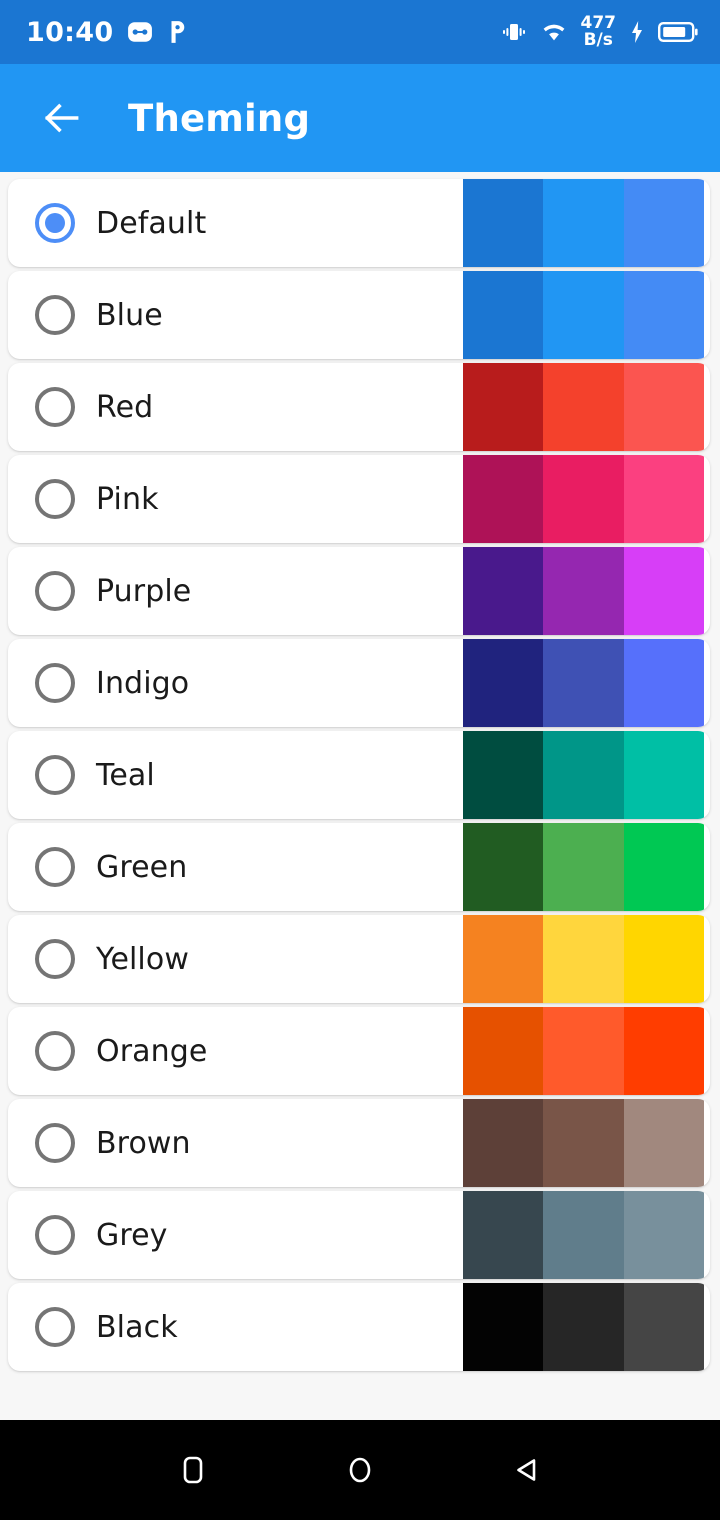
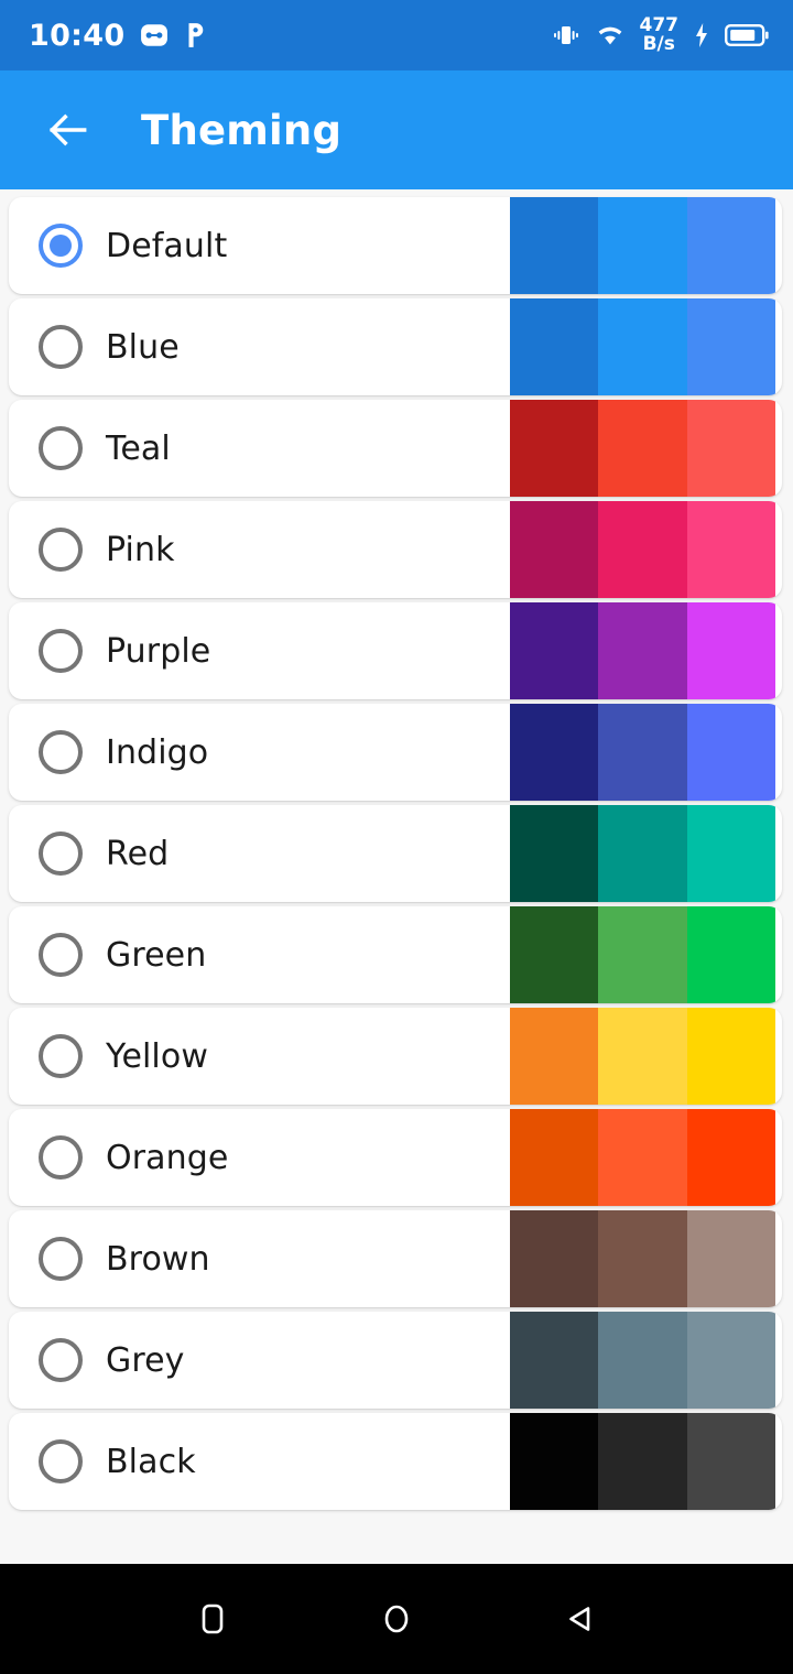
  10:40
  477
  B/s
  Theming
  Default
  Blue
- Red
+ Teal
  Pink
  Purple
  Indigo
- Teal
+ Red
  Green
  Yellow
  Orange
  Brown
  Grey
  Black
